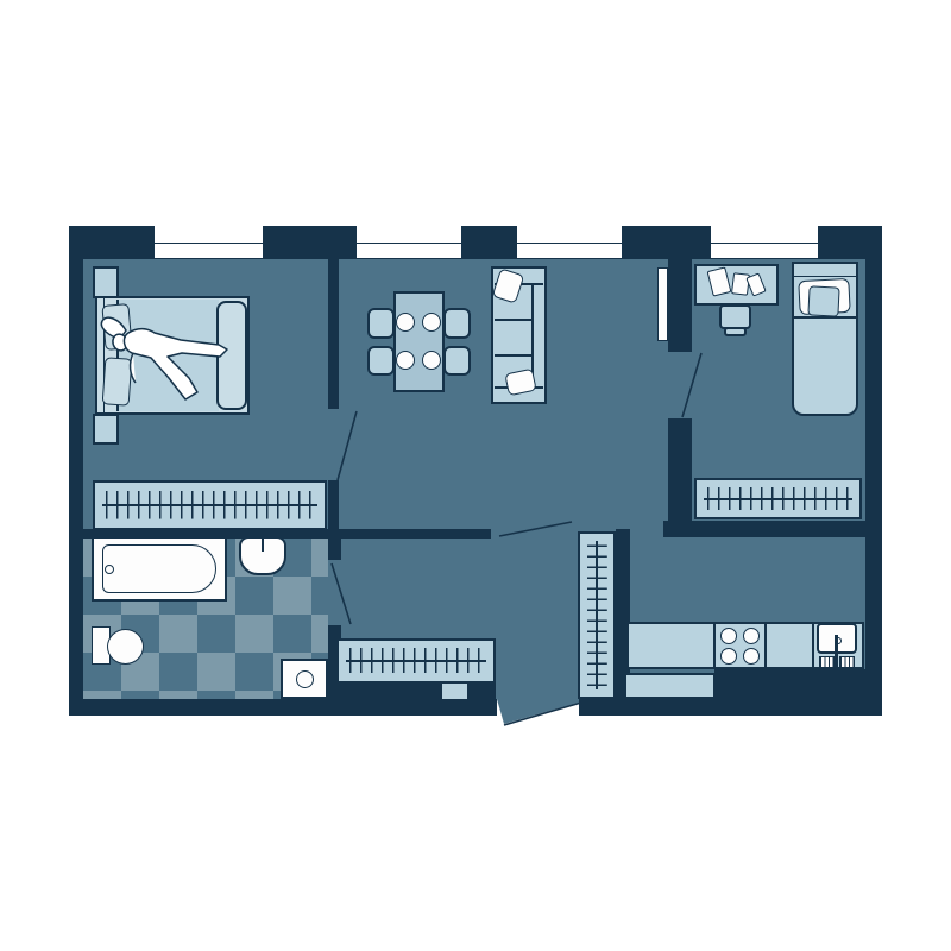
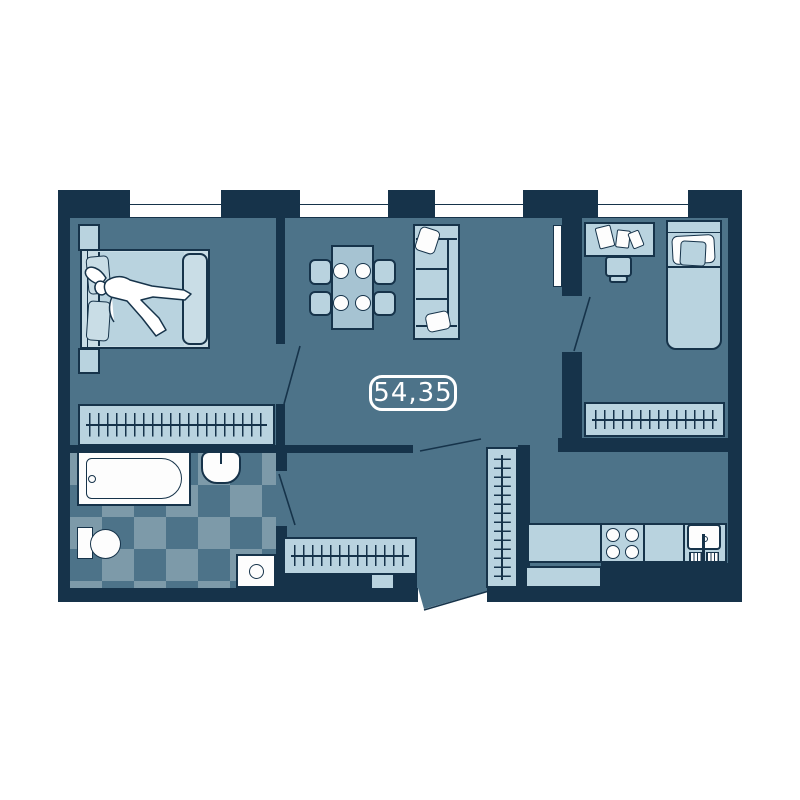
+ 54,35
